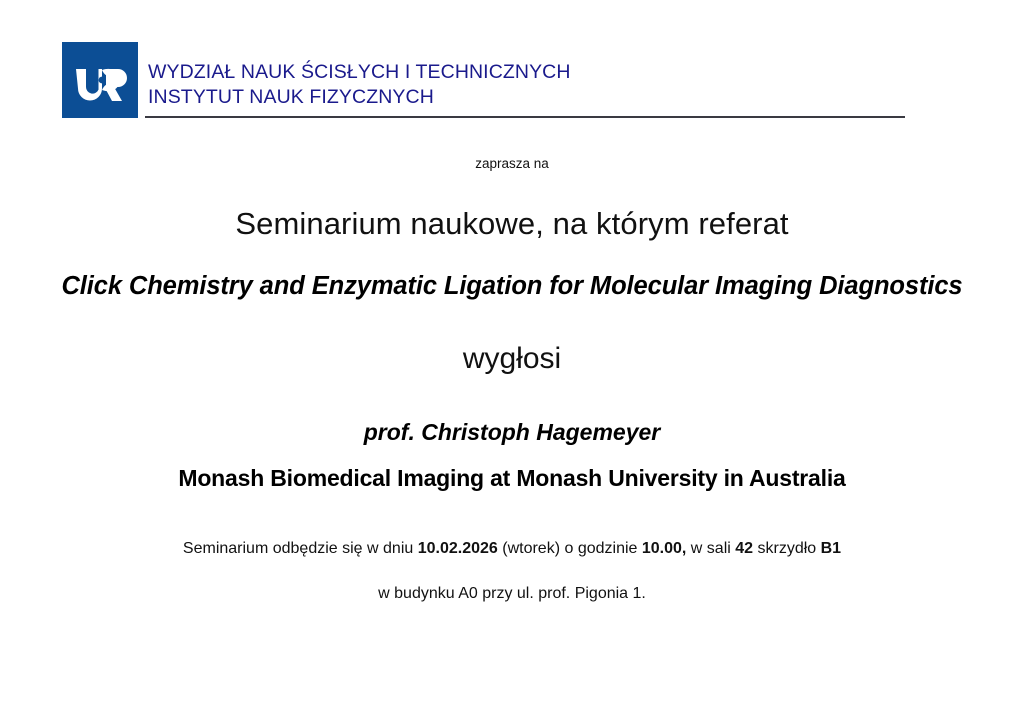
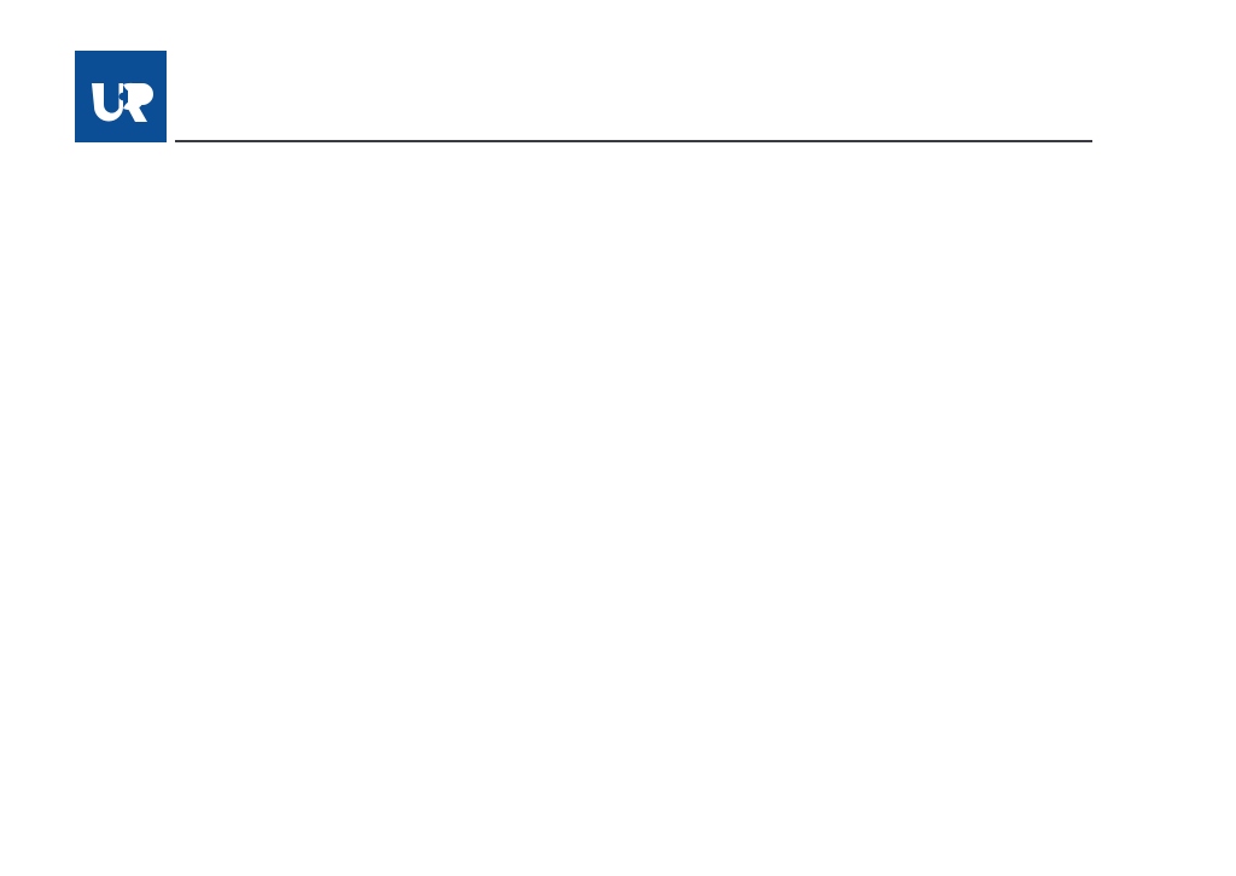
- WYDZIAŁ NAUK ŚCISŁYCH I TECHNICZNYCH
- INSTYTUT NAUK FIZYCZNYCH
- zaprasza na
- Seminarium naukowe, na którym referat
- Click Chemistry and Enzymatic Ligation for Molecular Imaging Diagnostics
- wygłosi
- prof. Christoph Hagemeyer
- Monash Biomedical Imaging at Monash University in Australia
- Seminarium odbędzie się w dniu 10.02.2026 (wtorek) o godzinie 10.00, w sali 42 skrzydło B1
- w budynku A0 przy ul. prof. Pigonia 1.
